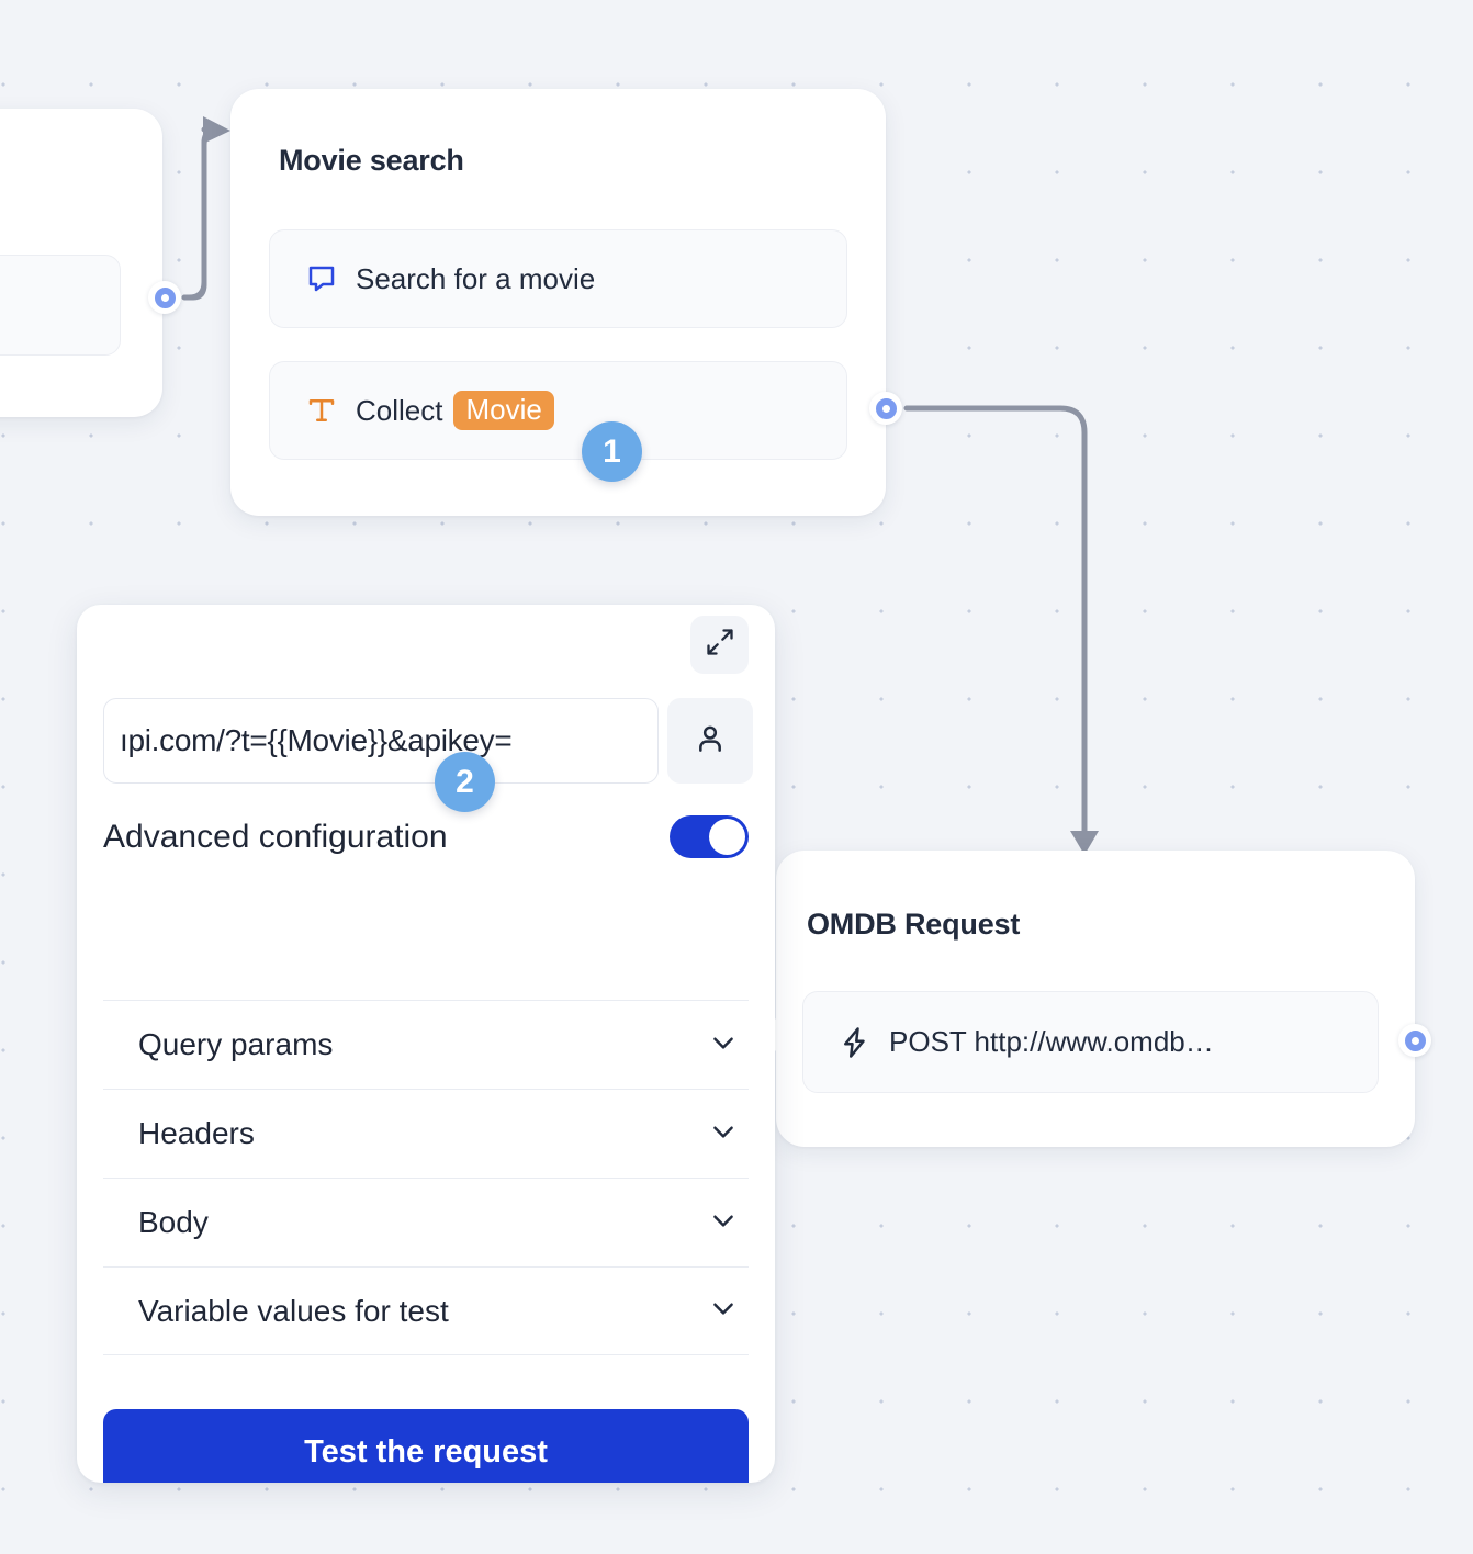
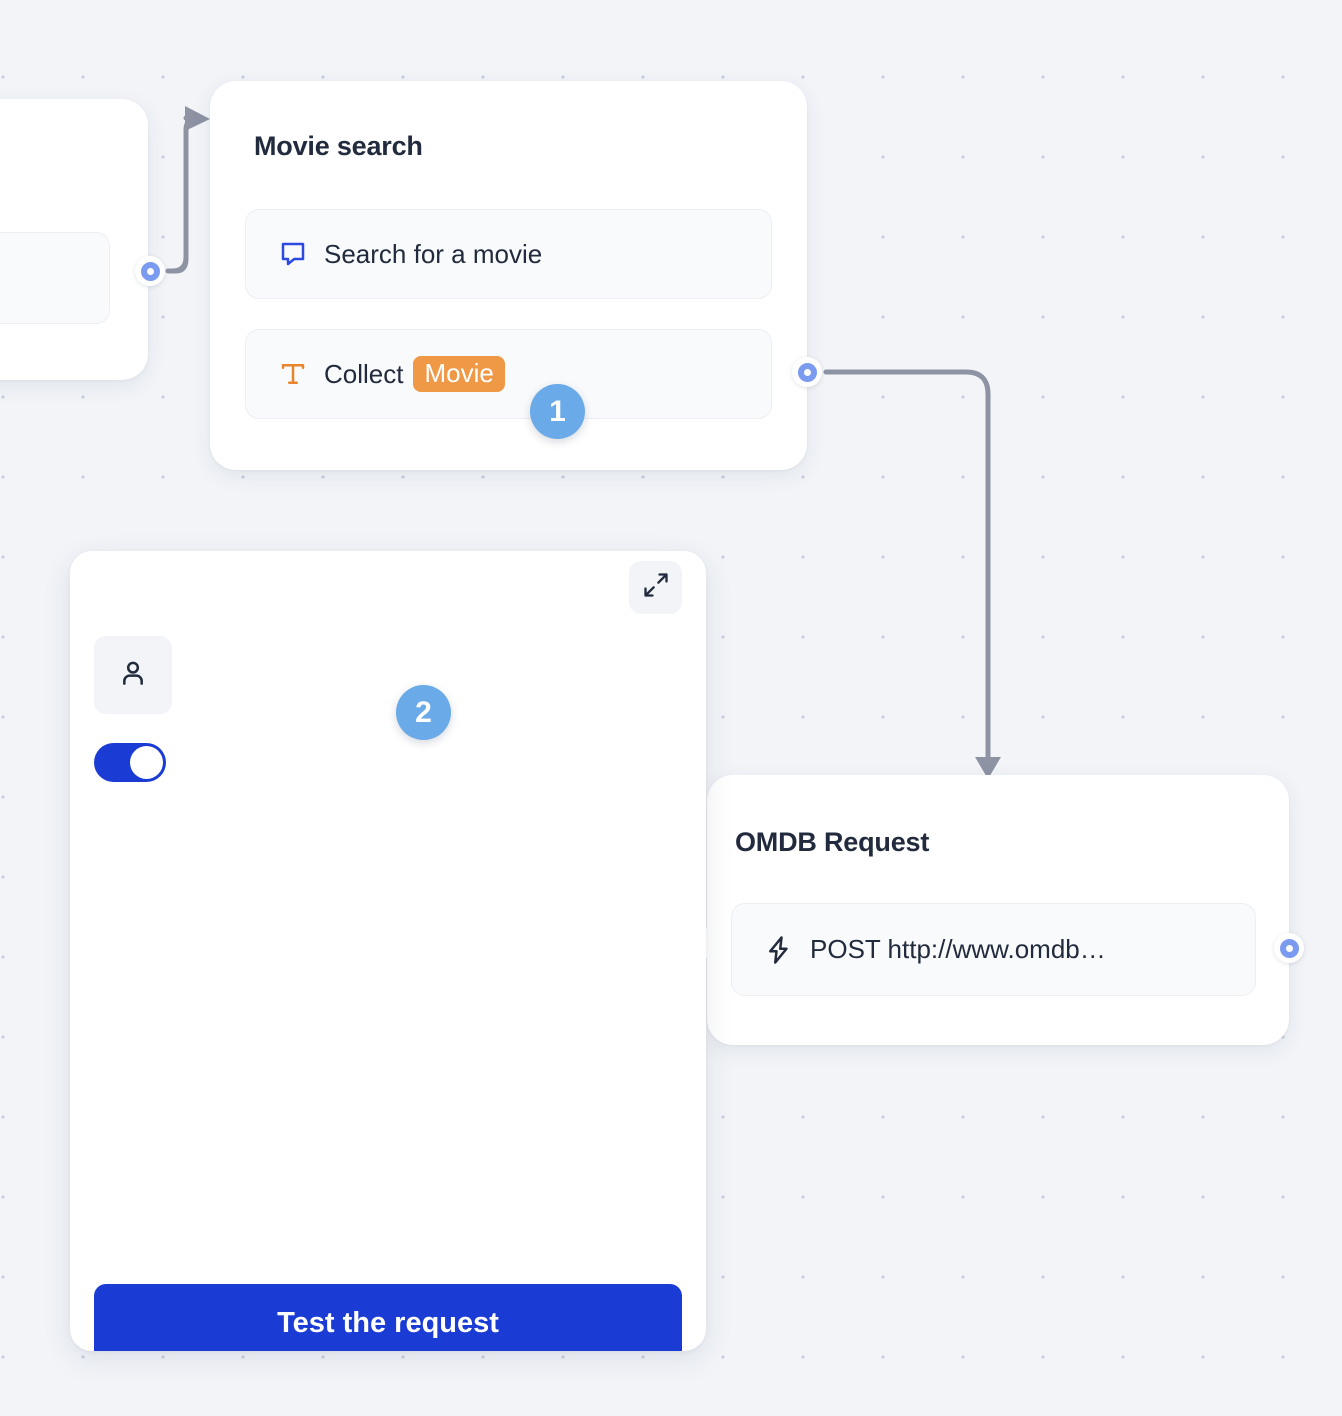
  Movie search
  Search for a movie
  Collect
  Movie
  1
  OMDB Request
  POST http://www.omdb…
- ıpi.com/?t={{Movie}}&apikey=
- Advanced configuration
- Query params
- Headers
- Body
- Variable values for test
  Test the request
  2
